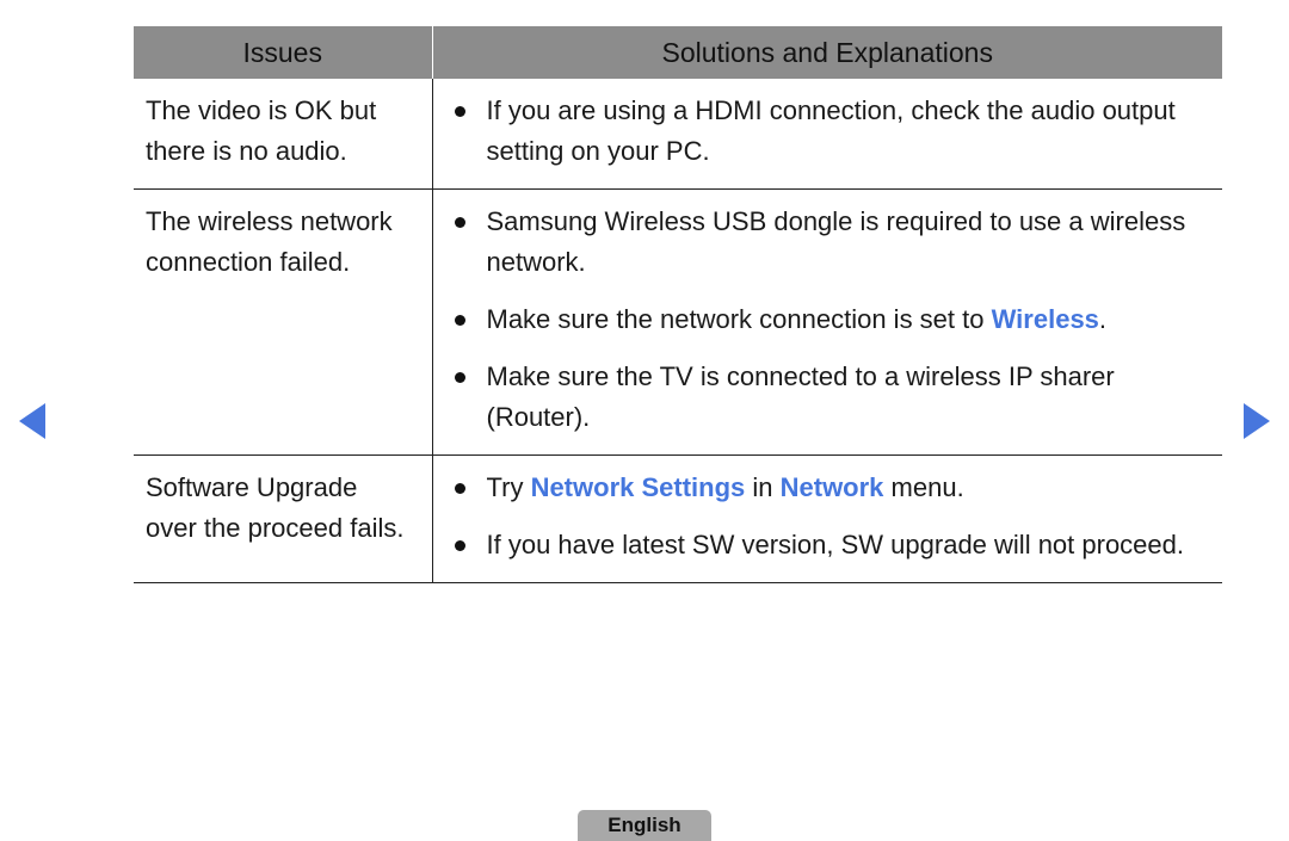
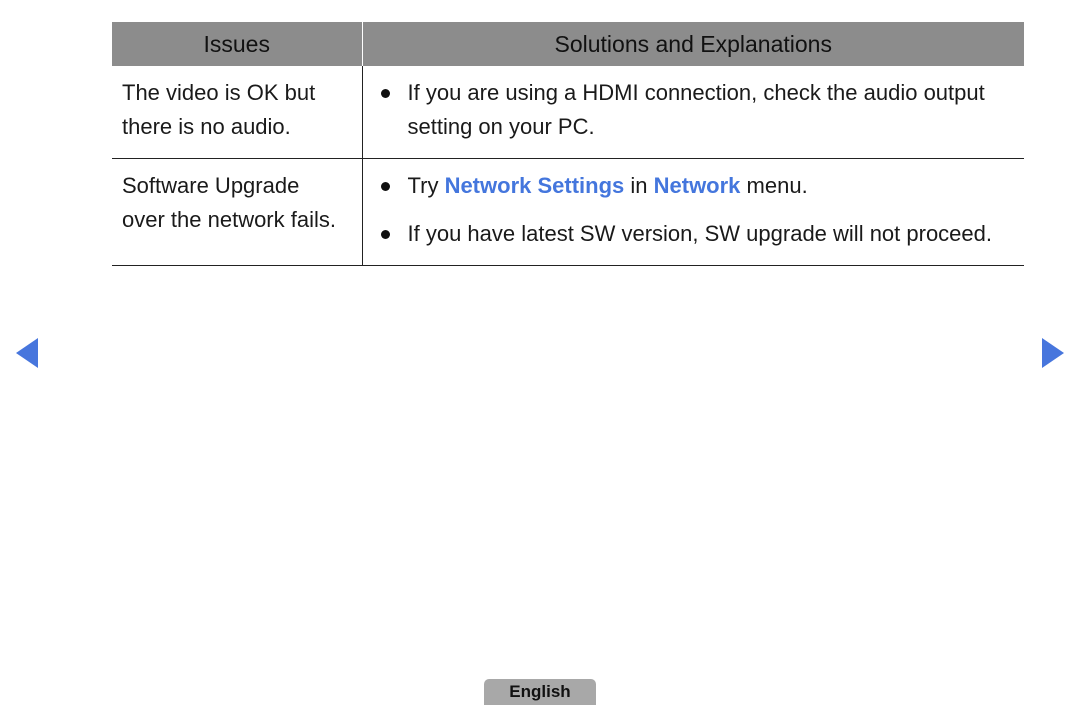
  Issues	Solutions and Explanations
  The video is OK but there is no audio.	If you are using a HDMI connection, check the audio output setting on your PC.
- The wireless network connection failed.	Samsung Wireless USB dongle is required to use a wireless network.Make sure the network connection is set to Wireless.Make sure the TV is connected to a wireless IP sharer (Router).
- Software Upgrade over the proceed fails.	Try Network Settings in Network menu.If you have latest SW version, SW upgrade will not proceed.
+ Software Upgrade over the network fails.	Try Network Settings in Network menu.If you have latest SW version, SW upgrade will not proceed.
  English
